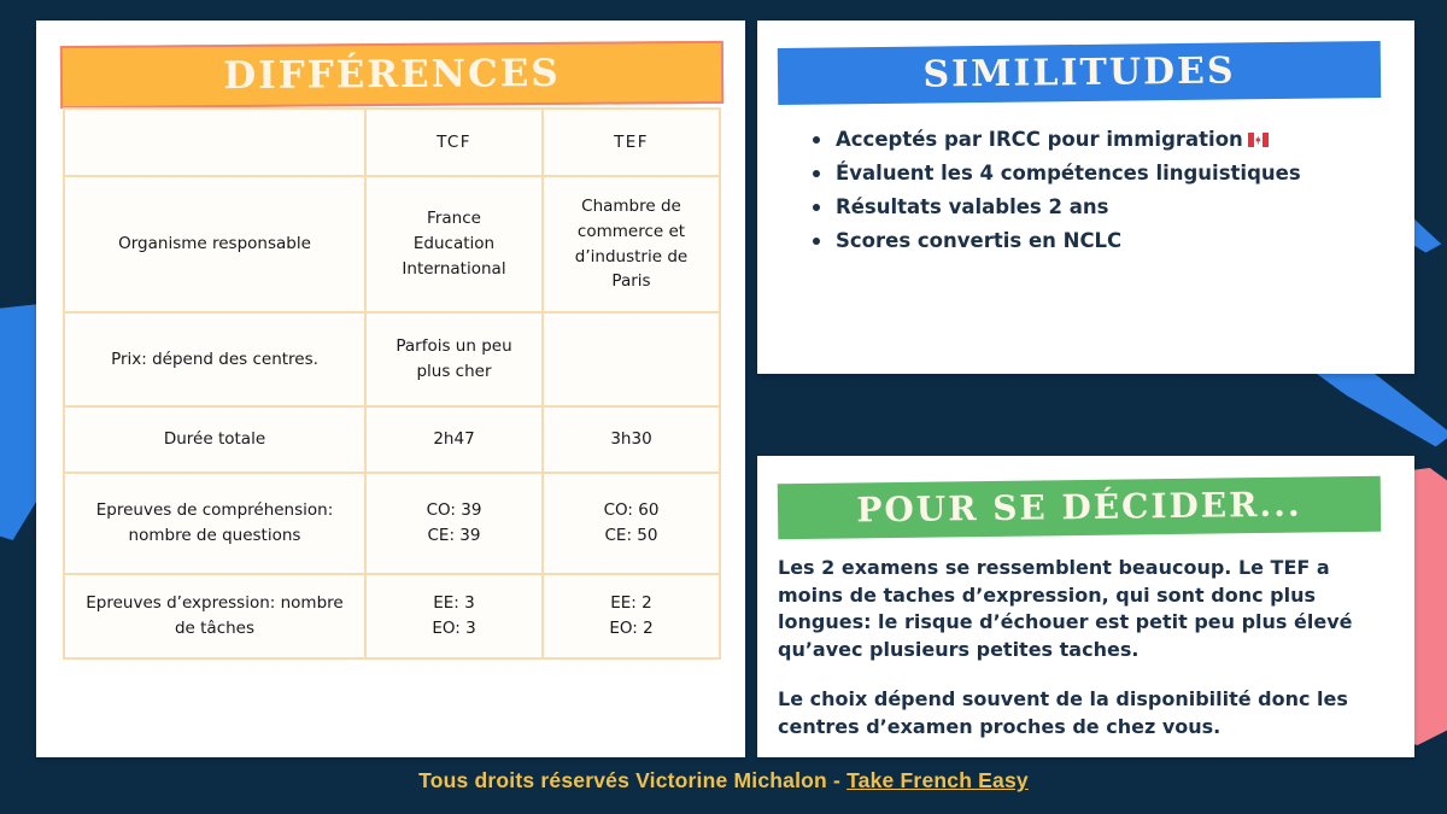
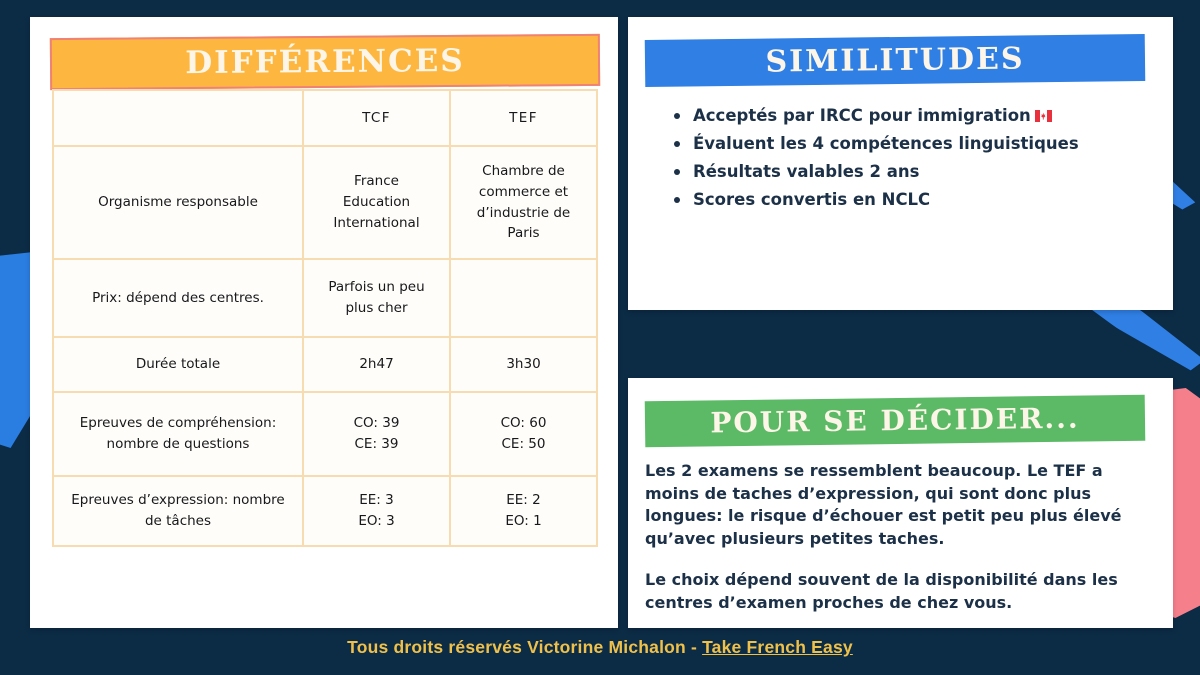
  DIFFÉRENCES
  	TCF	TEF
  Organisme responsable	France Education International	Chambre de commerce et d’industrie de Paris
  Prix: dépend des centres.	Parfois un peu plus cher
  Durée totale	2h47	3h30
  Epreuves de compréhension: nombre de questions	CO: 39 CE: 39	CO: 60 CE: 50
- Epreuves d’expression: nombre de tâches	EE: 3 EO: 3	EE: 2 EO: 2
+ Epreuves d’expression: nombre de tâches	EE: 3 EO: 3	EE: 2 EO: 1
  SIMILITUDES
  Acceptés par IRCC pour immigration
  Évaluent les 4 compétences linguistiques
  Résultats valables 2 ans
  Scores convertis en NCLC
  POUR SE DÉCIDER...
  Les 2 examens se ressemblent beaucoup. Le TEF a moins de taches d’expression, qui sont donc plus longues: le risque d’échouer est petit peu plus élevé qu’avec plusieurs petites taches.
- Le choix dépend souvent de la disponibilité donc les centres d’examen proches de chez vous.
+ Le choix dépend souvent de la disponibilité dans les centres d’examen proches de chez vous.
  Tous droits réservés Victorine Michalon - Take French Easy
